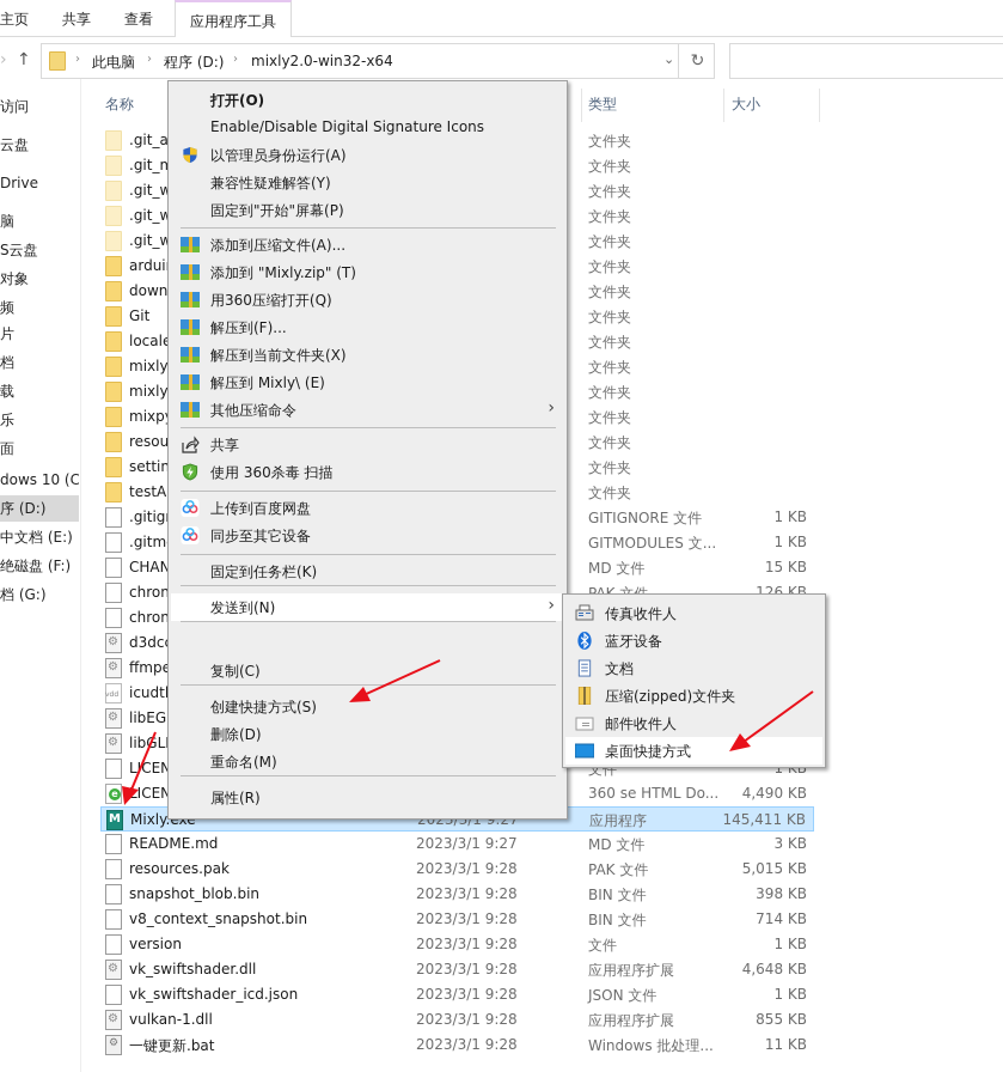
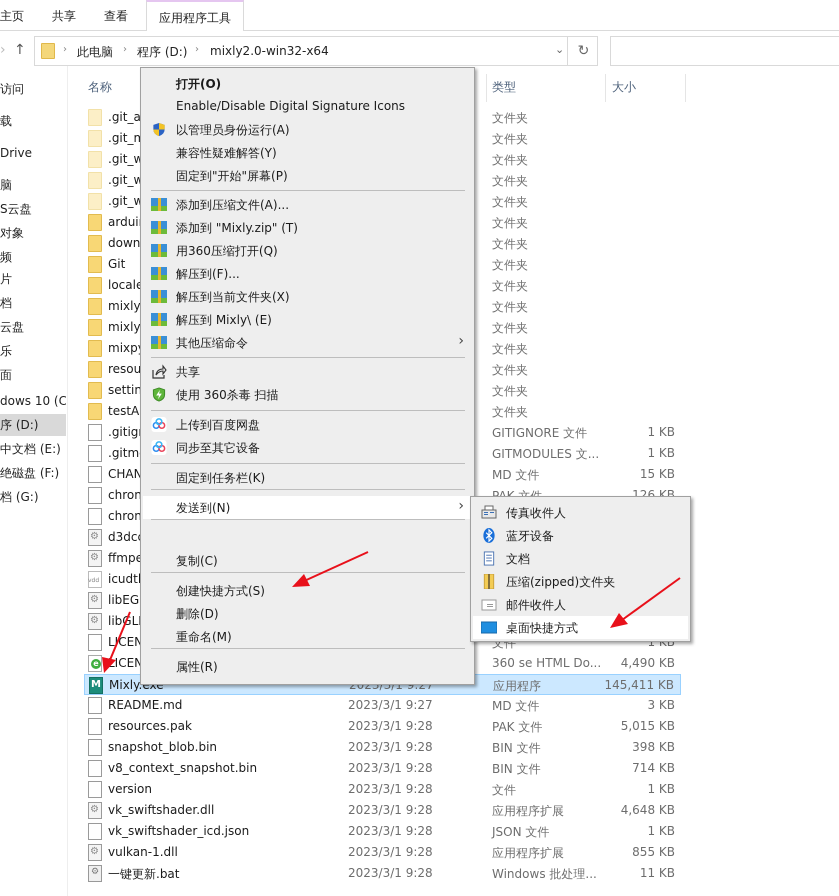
  主页
  共享
  查看
  应用程序工具
  ›
  ↑
  ›
  此电脑
  ›
  程序 (D:)
  ›
  mixly2.0-win32-x64
  ⌄
  ↻
  访问
- 云盘
+ 载
  Drive
  脑
  S云盘
  对象
  频
  片
  档
- 载
+ 云盘
  乐
  面
  dows 10 (C
  序 (D:)
  中文档 (E:)
  绝磁盘 (F:)
  档 (G:)
  名称
  类型
  大小
  .git_a
  文件夹
  .git_
  文件夹
  .git_w
  文件夹
  .git_w
  文件夹
  .git_w
  文件夹
  ardui
  文件夹
  down
  文件夹
  Git
  文件夹
  local
  文件夹
  mixly
  文件夹
  mixly
  文件夹
  mixp
  文件夹
  resou
  文件夹
  settin
  文件夹
  testA
  文件夹
  .gitig
  GITIGNORE 文件
  1 KB
  .gitm
  GITMODULES 文...
  1 KB
  CHAN
  MD 文件
  15 KB
  chron
  126 KB
  chron
  d3dc
  ffmp
  icudt
  libEG
  LCEN
  文件
  1 KB
  ICEN
  360 se HTML Do...
  4,490 KB
  Mixly.exe
  2023/3/1 9:27
  应用程序
  145,411 KB
  README.md
  2023/3/1 9:27
  MD 文件
  3 KB
  resources.pak
  2023/3/1 9:28
  PAK 文件
  5,015 KB
  snapshot_blob.bin
  2023/3/1 9:28
  BIN 文件
  398 KB
  v8_context_snapshot.bin
  2023/3/1 9:28
  BIN 文件
  714 KB
  version
  2023/3/1 9:28
  文件
  1 KB
  vk_swiftshader.dll
  2023/3/1 9:28
  应用程序扩展
  4,648 KB
  vk_swiftshader_icd.json
  2023/3/1 9:28
  JSON 文件
  1 KB
  vulkan-1.dll
  2023/3/1 9:28
  应用程序扩展
  855 KB
  一键更新.bat
  2023/3/1 9:28
  Windows 批处理...
  11 KB
  打开(O)
  Enable/Disable Digital Signature Icons
  以管理员身份运行(A)
  兼容性疑难解答(Y)
  固定到"开始"屏幕(P)
  添加到压缩文件(A)...
  添加到 "Mixly.zip" (T)
  用360压缩打开(Q)
  解压到(F)...
  解压到当前文件夹(X)
  解压到 Mixly\ (E)
  其他压缩命令
  ›
  共享
  使用 360杀毒 扫描
  上传到百度网盘
  同步至其它设备
  固定到任务栏(K)
  发送到(N)
  ›
  复制(C)
  创建快捷方式(S)
  删除(D)
  重命名(M)
  属性(R)
  传真收件人
  蓝牙设备
  文档
  压缩(zipped)文件夹
  邮件收件人
  桌面快捷方式
